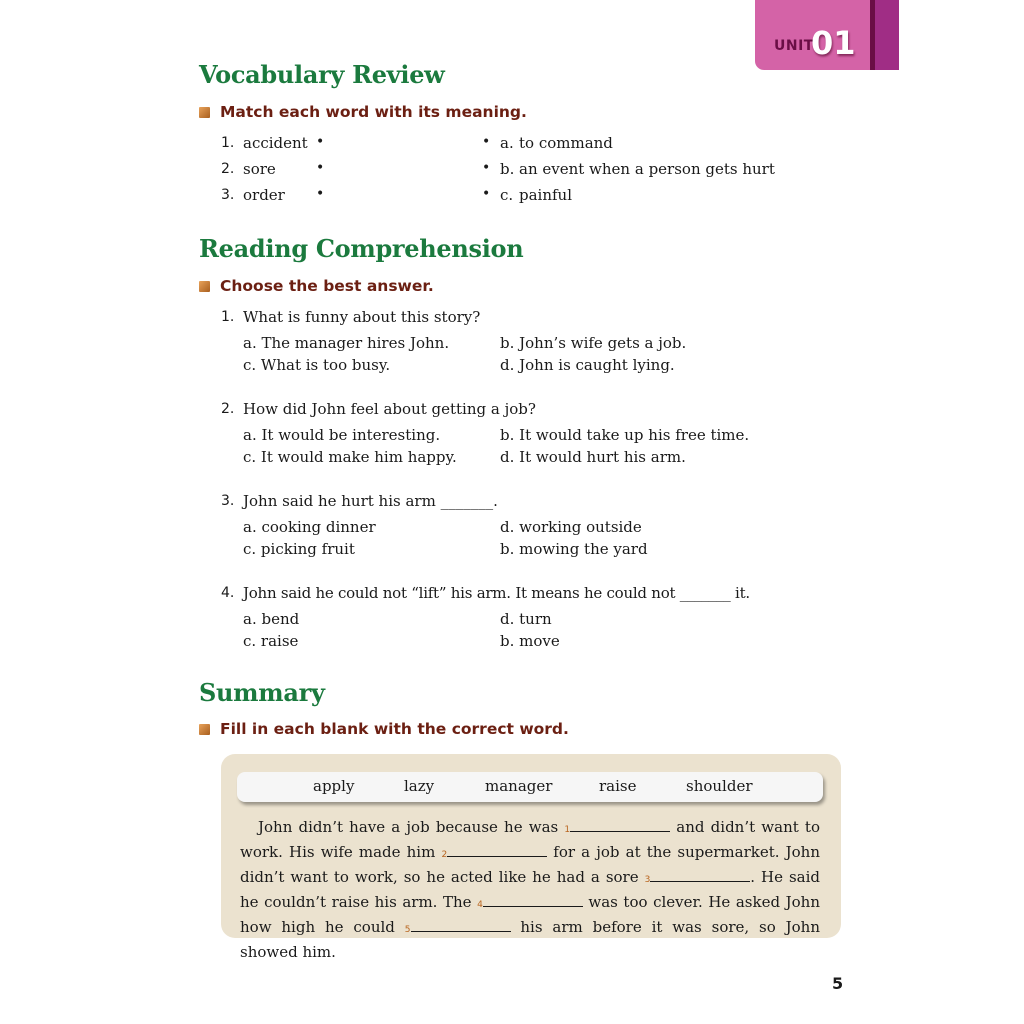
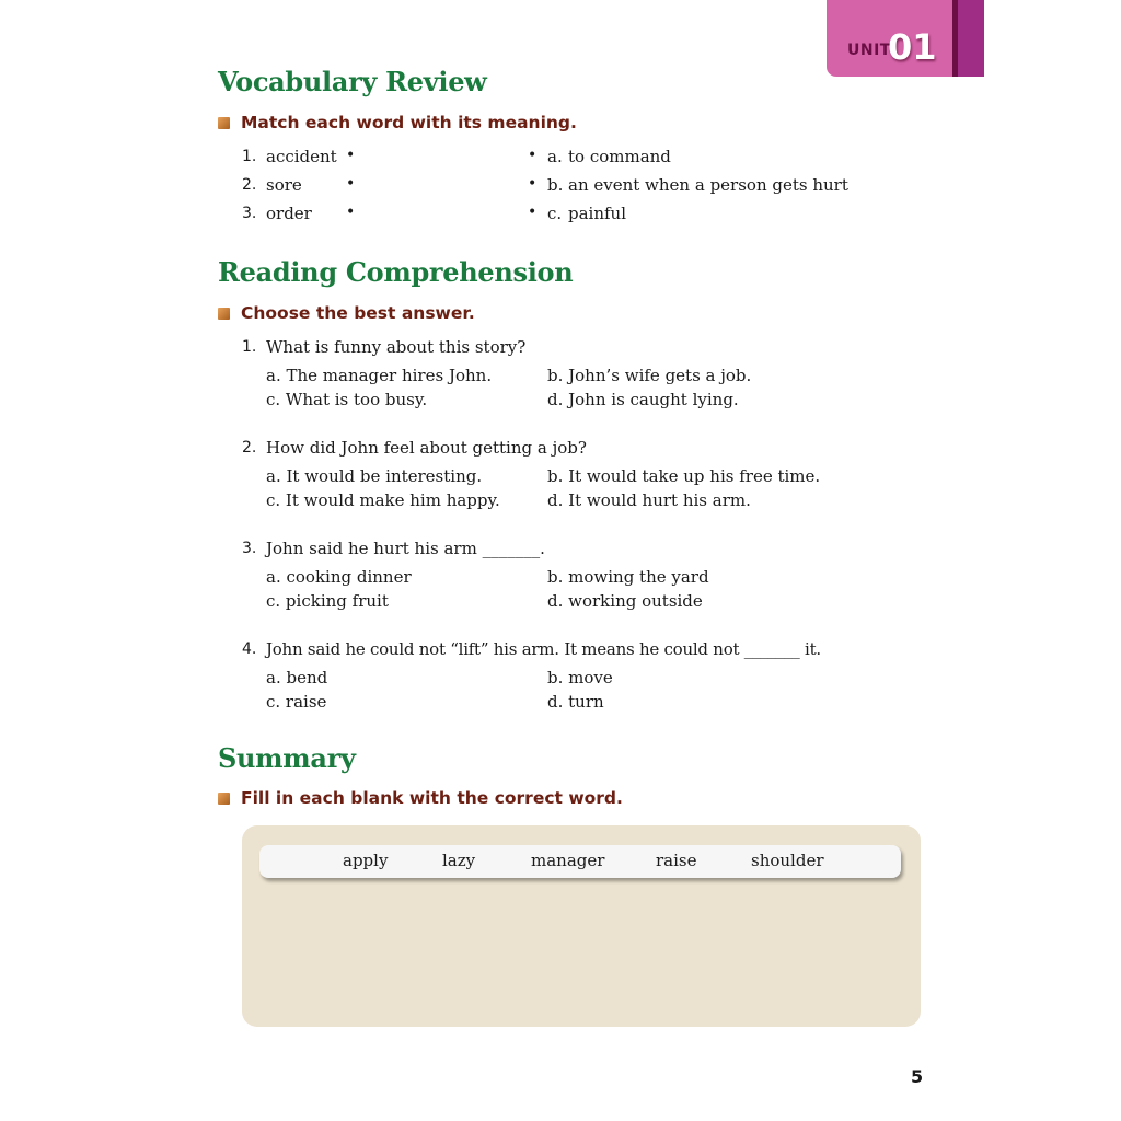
  UNIT
  01
  Vocabulary Review
  Match each word with its meaning.
  1.
  accident
  2.
  sore
  3.
  order
  •
  •
  •
  •
  •
  •
  a.
  to command
  b.
  an event when a person gets hurt
  c.
  painful
  Reading Comprehension
  Choose the best answer.
  1.
  What is funny about this story?
  a. The manager hires John.
  b. John’s wife gets a job.
  c. What is too busy.
  d. John is caught lying.
  2.
  How did John feel about getting a job?
  a. It would be interesting.
  b. It would take up his free time.
  c. It would make him happy.
  d. It would hurt his arm.
  3.
  John said he hurt his arm _______.
  a. cooking dinner
- d. working outside
+ b. mowing the yard
  c. picking fruit
- b. mowing the yard
+ d. working outside
  4.
  John said he could not “lift” his arm. It means he could not _______ it.
  a. bend
- d. turn
+ b. move
  c. raise
- b. move
+ d. turn
  Summary
  Fill in each blank with the correct word.
  apply
  lazy
  manager
  raise
  shoulder
- John didn’t have a job because he was 1 and didn’t want to work. His wife made him 2 for a job at the supermarket. John didn’t want to work, so he acted like he had a sore 3 . He said he couldn’t raise his arm. The 4 was too clever. He asked John how high he could 5 his arm before it was sore, so John showed him.
  5
